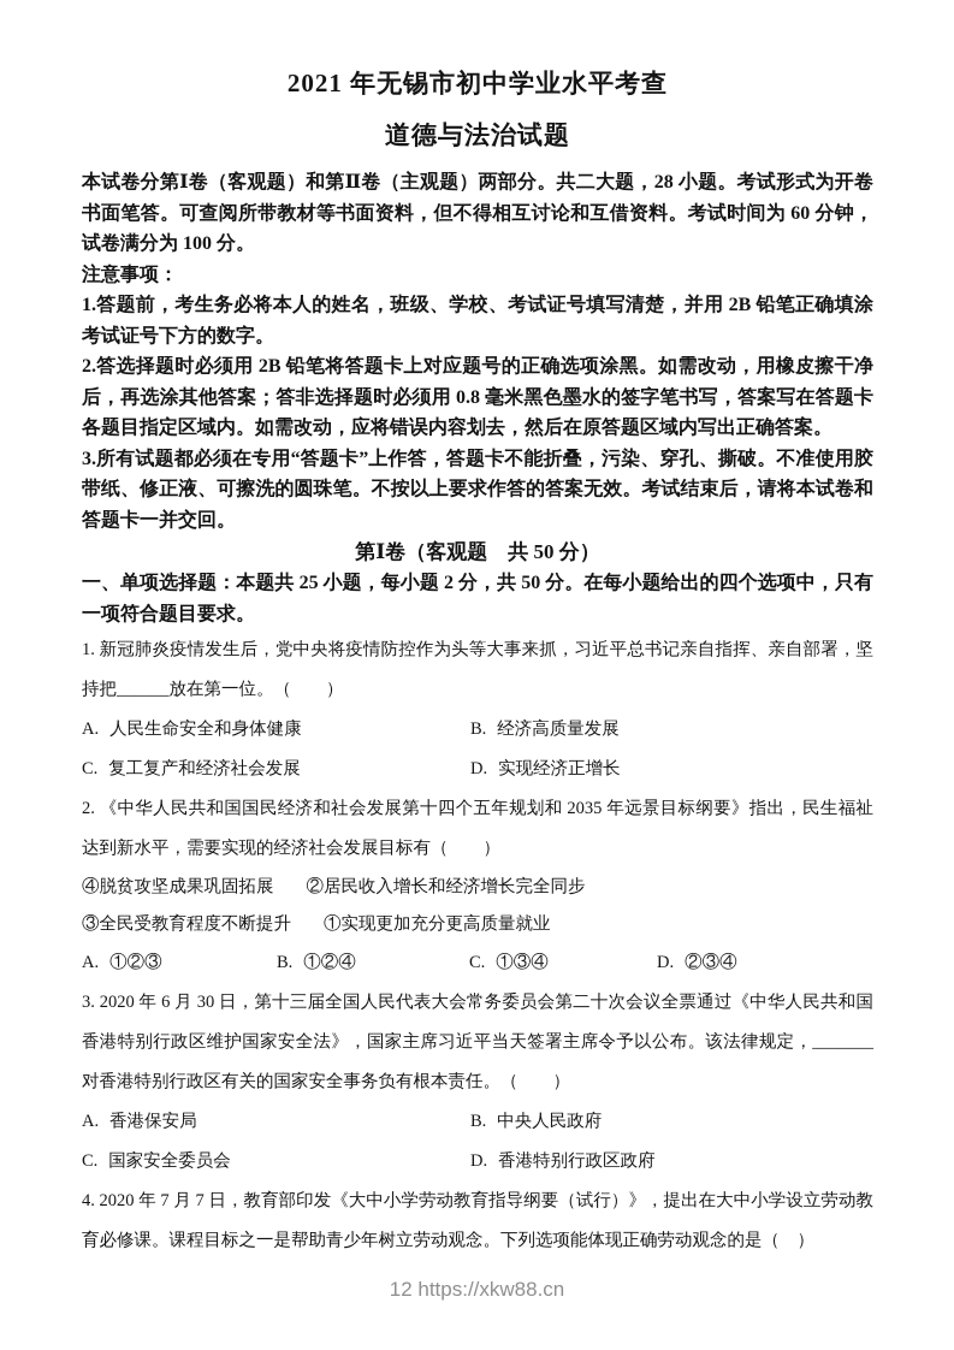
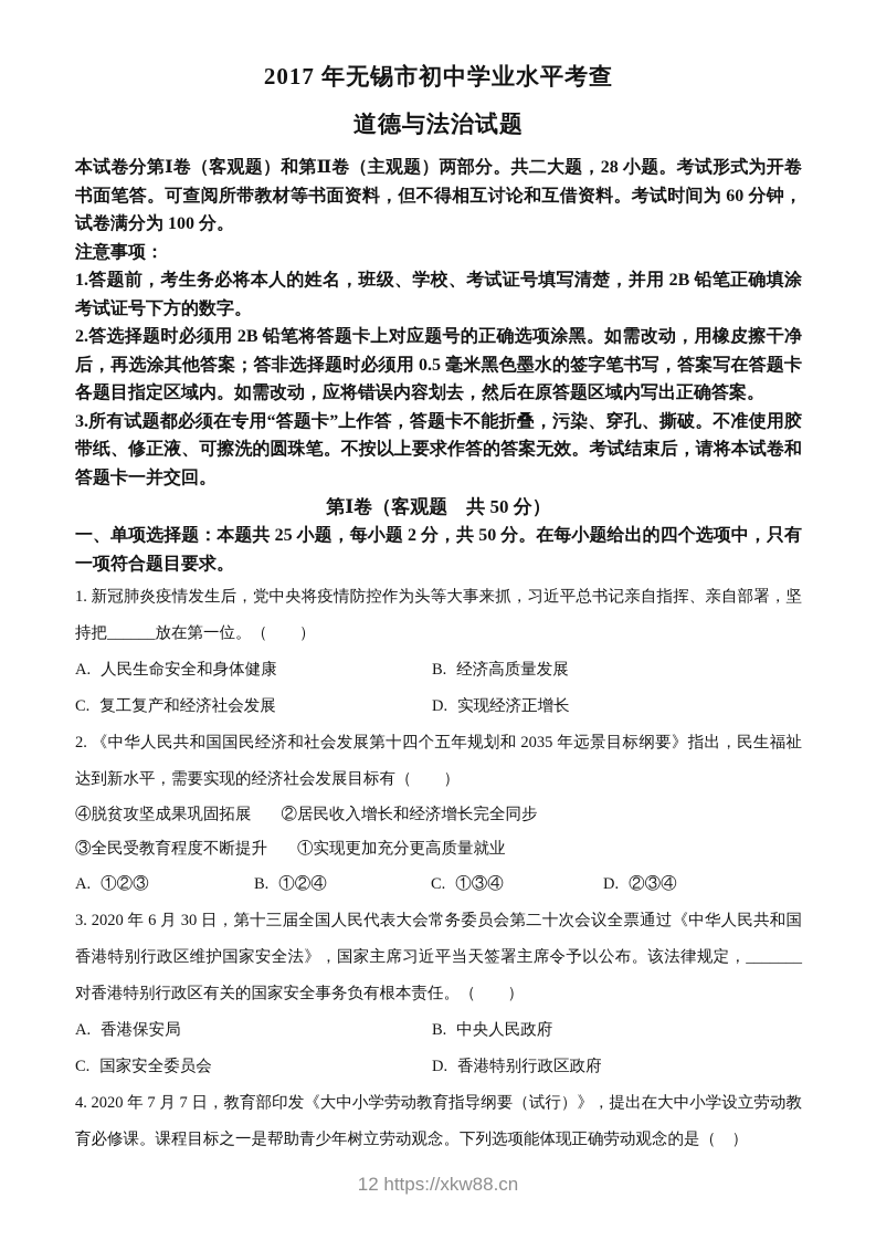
- 2021 年无锡市初中学业水平考查
+ 2017 年无锡市初中学业水平考查
  道德与法治试题
  本试卷分第Ⅰ卷（客观题）和第Ⅱ卷（主观题）两部分。共二大题，28 小题。考试形式为开卷书面笔答。可查阅所带教材等书面资料，但不得相互讨论和互借资料。考试时间为 60 分钟，试卷满分为 100 分。
  注意事项：
  1.答题前，考生务必将本人的姓名，班级、学校、考试证号填写清楚，并用 2B 铅笔正确填涂考试证号下方的数字。
- 2.答选择题时必须用 2B 铅笔将答题卡上对应题号的正确选项涂黑。如需改动，用橡皮擦干净后，再选涂其他答案；答非选择题时必须用 0.8 毫米黑色墨水的签字笔书写，答案写在答题卡各题目指定区域内。如需改动，应将错误内容划去，然后在原答题区域内写出正确答案。
+ 2.答选择题时必须用 2B 铅笔将答题卡上对应题号的正确选项涂黑。如需改动，用橡皮擦干净后，再选涂其他答案；答非选择题时必须用 0.5 毫米黑色墨水的签字笔书写，答案写在答题卡各题目指定区域内。如需改动，应将错误内容划去，然后在原答题区域内写出正确答案。
  3.所有试题都必须在专用“答题卡”上作答，答题卡不能折叠，污染、穿孔、撕破。不准使用胶带纸、修正液、可擦洗的圆珠笔。不按以上要求作答的答案无效。考试结束后，请将本试卷和答题卡一并交回。
  第Ⅰ卷（客观题 共 50 分）
  一、单项选择题：本题共 25 小题，每小题 2 分，共 50 分。在每小题给出的四个选项中，只有一项符合题目要求。
  1. 新冠肺炎疫情发生后，党中央将疫情防控作为头等大事来抓，习近平总书记亲自指挥、亲自部署，坚持把______放在第一位。（ ）
  A. 人民生命安全和身体健康
  B. 经济高质量发展
  C. 复工复产和经济社会发展
  D. 实现经济正增长
  2. 《中华人民共和国国民经济和社会发展第十四个五年规划和 2035 年远景目标纲要》指出，民生福祉达到新水平，需要实现的经济社会发展目标有（ ）
  ④脱贫攻坚成果巩固拓展
  ②居民收入增长和经济增长完全同步
  ③全民受教育程度不断提升
  ①实现更加充分更高质量就业
  A. ①②③
  B. ①②④
  C. ①③④
  D. ②③④
  3. 2020 年 6 月 30 日，第十三届全国人民代表大会常务委员会第二十次会议全票通过《中华人民共和国香港特别行政区维护国家安全法》，国家主席习近平当天签署主席令予以公布。该法律规定，_______对香港特别行政区有关的国家安全事务负有根本责任。（ ）
  A. 香港保安局
  B. 中央人民政府
  C. 国家安全委员会
  D. 香港特别行政区政府
  4. 2020 年 7 月 7 日，教育部印发《大中小学劳动教育指导纲要（试行）》，提出在大中小学设立劳动教育必修课。课程目标之一是帮助青少年树立劳动观念。下列选项能体现正确劳动观念的是（ ）
  12 https://xkw88.cn
